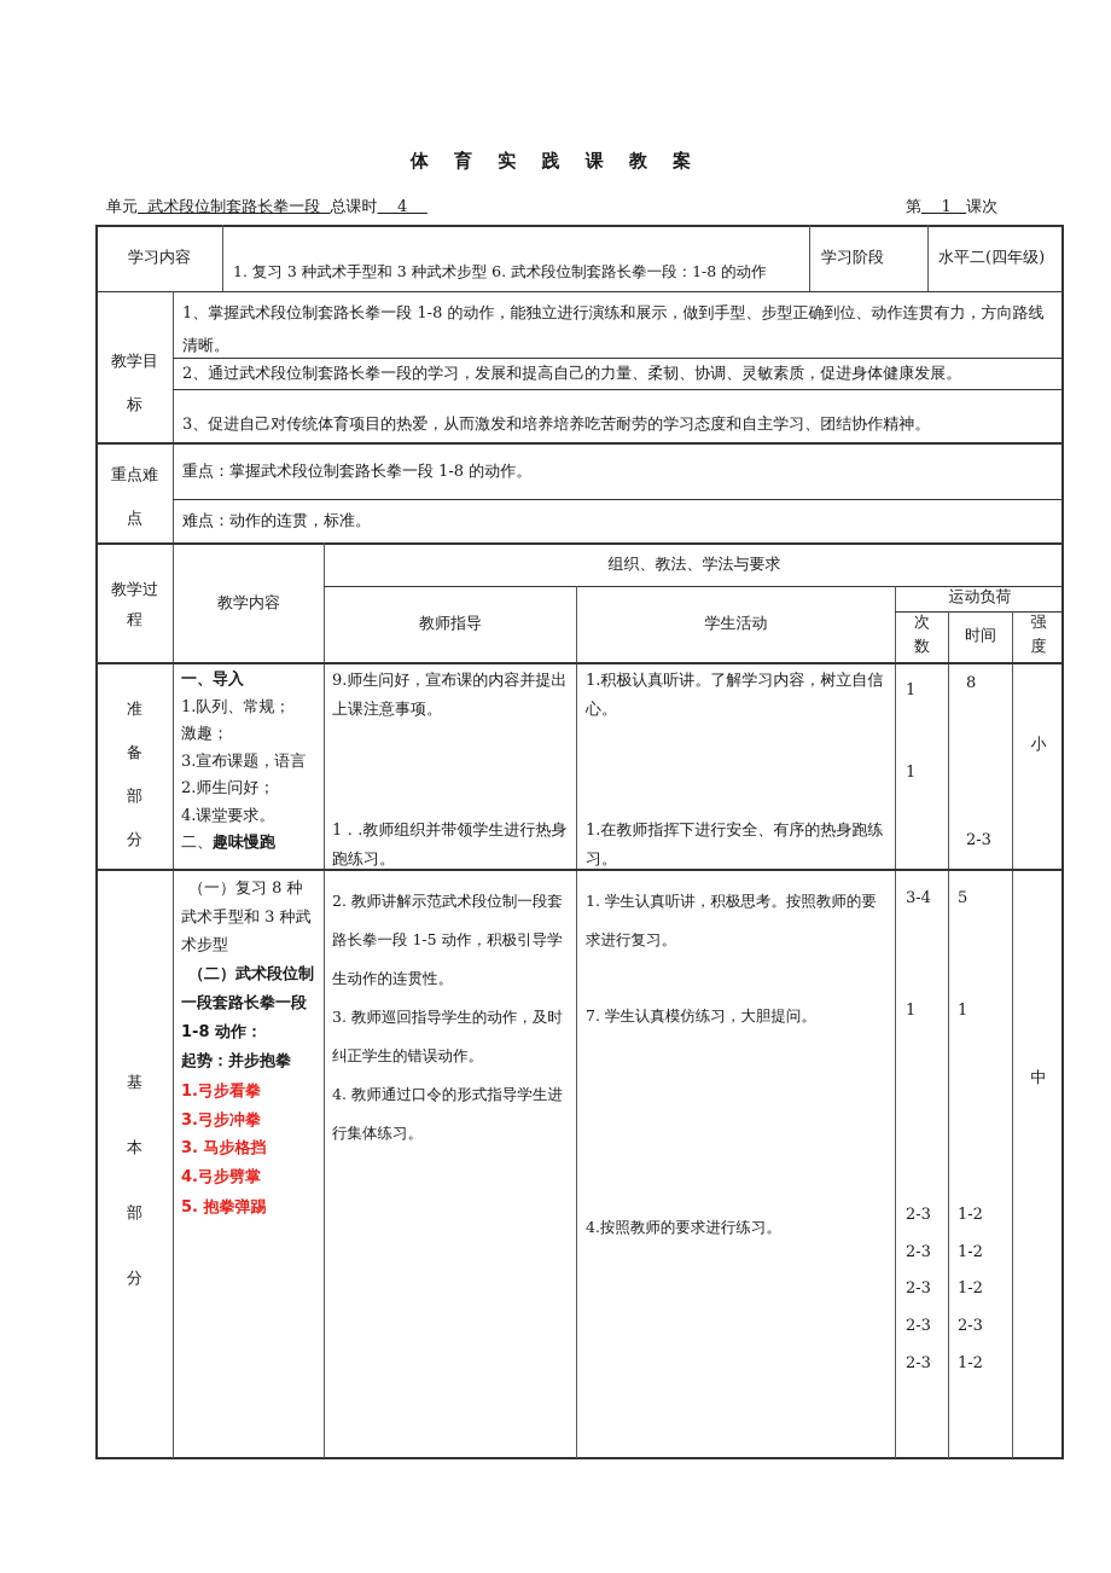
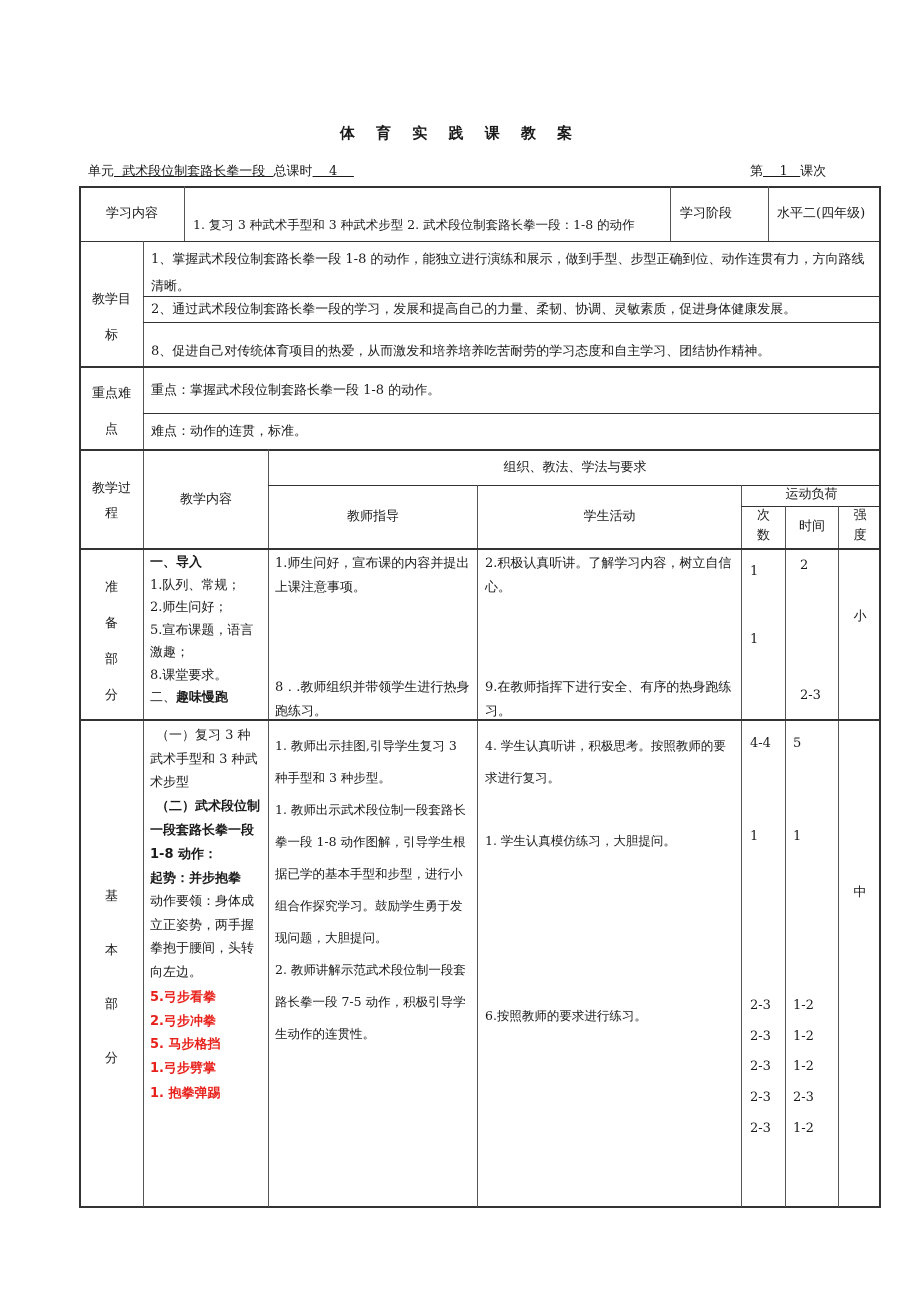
  体 育 实 践 课 教 案
  单元 武术段位制套路长拳一段 总课时 4
  第 1 课次
  学习内容
- 1. 复习 3 种武术手型和 3 种武术步型 6. 武术段位制套路长拳一段：1-8 的动作
+ 1. 复习 3 种武术手型和 3 种武术步型 2. 武术段位制套路长拳一段：1-8 的动作
  学习阶段
  水平二(四年级)
  教学目
  标
  1、掌握武术段位制套路长拳一段 1-8 的动作，能独立进行演练和展示，做到手型、步型正确到位、动作连贯有力，方向路线清晰。
  2、通过武术段位制套路长拳一段的学习，发展和提高自己的力量、柔韧、协调、灵敏素质，促进身体健康发展。
- 3、促进自己对传统体育项目的热爱，从而激发和培养培养吃苦耐劳的学习态度和自主学习、团结协作精神。
+ 8、促进自己对传统体育项目的热爱，从而激发和培养培养吃苦耐劳的学习态度和自主学习、团结协作精神。
  重点难
  点
  重点：掌握武术段位制套路长拳一段 1-8 的动作。
  难点：动作的连贯，标准。
  教学过
  程
  教学内容
  组织、教法、学法与要求
  教师指导
  学生活动
  运动负荷
  次
  数
  时间
  强
  度
  准
  备
  部
  分
  一、导入
  1.队列、常规；
- 激趣；
+ 2.师生问好；
- 3.宣布课题，语言
+ 5.宣布课题，语言
- 2.师生问好；
+ 激趣；
- 4.课堂要求。
+ 8.课堂要求。
  二、趣味慢跑
- 9.师生问好，宣布课的内容并提出上课注意事项。
+ 1.师生问好，宣布课的内容并提出上课注意事项。
- 1．.教师组织并带领学生进行热身跑练习。
+ 8．.教师组织并带领学生进行热身跑练习。
- 1.积极认真听讲。了解学习内容，树立自信心。
+ 2.积极认真听讲。了解学习内容，树立自信心。
- 1.在教师指挥下进行安全、有序的热身跑练习。
+ 9.在教师指挥下进行安全、有序的热身跑练习。
  1
  1
- 8
+ 2
  2-3
  小
  基
  本
  部
  分
- （一）复习 8 种武术手型和 3 种武术步型
+ （一）复习 3 种武术手型和 3 种武术步型
  （二）武术段位制一段套路长拳一段 1-8 动作：
  起势：并步抱拳
+ 动作要领：身体成立正姿势，两手握拳抱于腰间，头转向左边。
- 1.弓步看拳
+ 5.弓步看拳
- 3.弓步冲拳
+ 2.弓步冲拳
- 3. 马步格挡
+ 5. 马步格挡
- 4.弓步劈掌
+ 1.弓步劈掌
- 5. 抱拳弹踢
+ 1. 抱拳弹踢
+ 1. 教师出示挂图,引导学生复习 3 种手型和 3 种步型。
+ 1. 教师出示武术段位制一段套路长拳一段 1-8 动作图解，引导学生根据已学的基本手型和步型，进行小组合作探究学习。鼓励学生勇于发现问题，大胆提问。
- 2. 教师讲解示范武术段位制一段套路长拳一段 1-5 动作，积极引导学生动作的连贯性。
+ 2. 教师讲解示范武术段位制一段套路长拳一段 7-5 动作，积极引导学生动作的连贯性。
- 3. 教师巡回指导学生的动作，及时纠正学生的错误动作。
- 4. 教师通过口令的形式指导学生进行集体练习。
- 1. 学生认真听讲，积极思考。按照教师的要求进行复习。
+ 4. 学生认真听讲，积极思考。按照教师的要求进行复习。
- 7. 学生认真模仿练习，大胆提问。
+ 1. 学生认真模仿练习，大胆提问。
- 4.按照教师的要求进行练习。
+ 6.按照教师的要求进行练习。
- 3-4
+ 4-4
  1
  2-3
  2-3
  2-3
  2-3
  2-3
  5
  1
  1-2
  1-2
  1-2
  2-3
  1-2
  中
